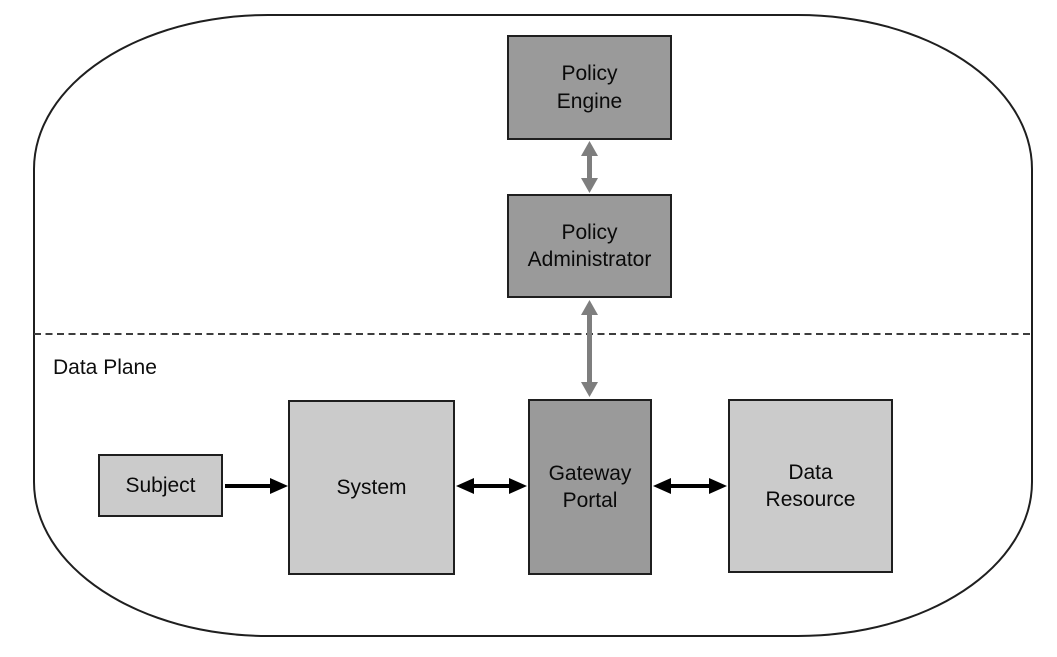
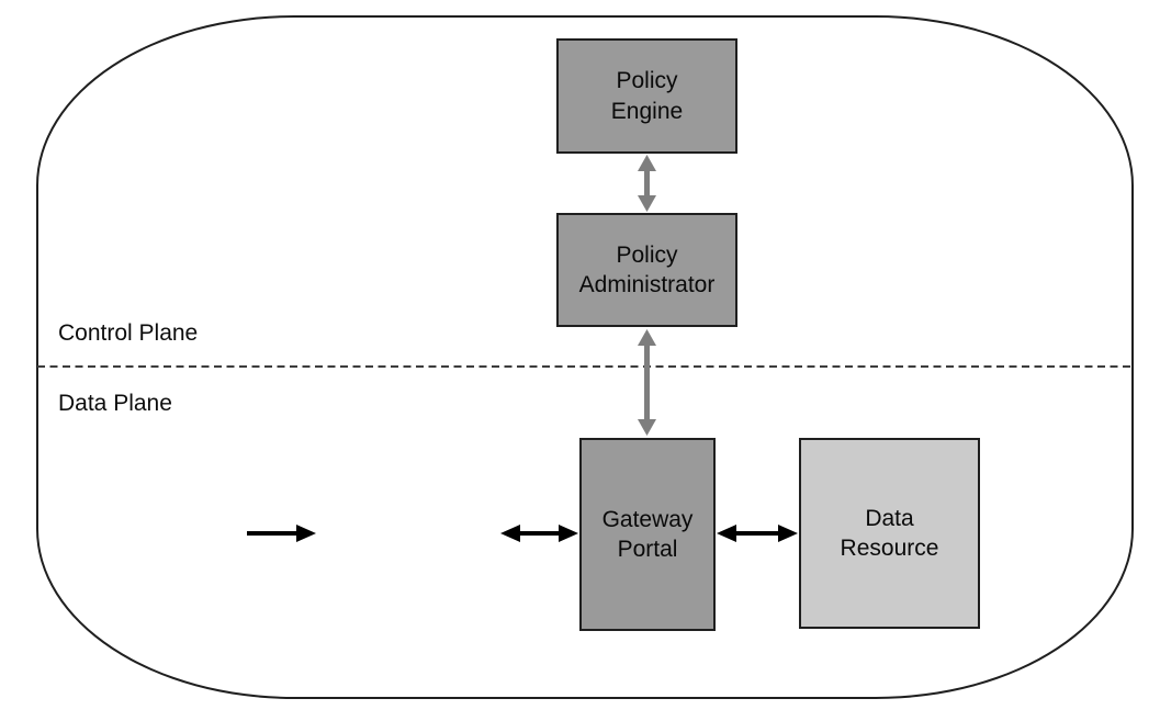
+ Control Plane
  Data Plane
  Policy
  Engine
  Policy
  Administrator
- Subject
- System
  Gateway
  Portal
  Data
  Resource
